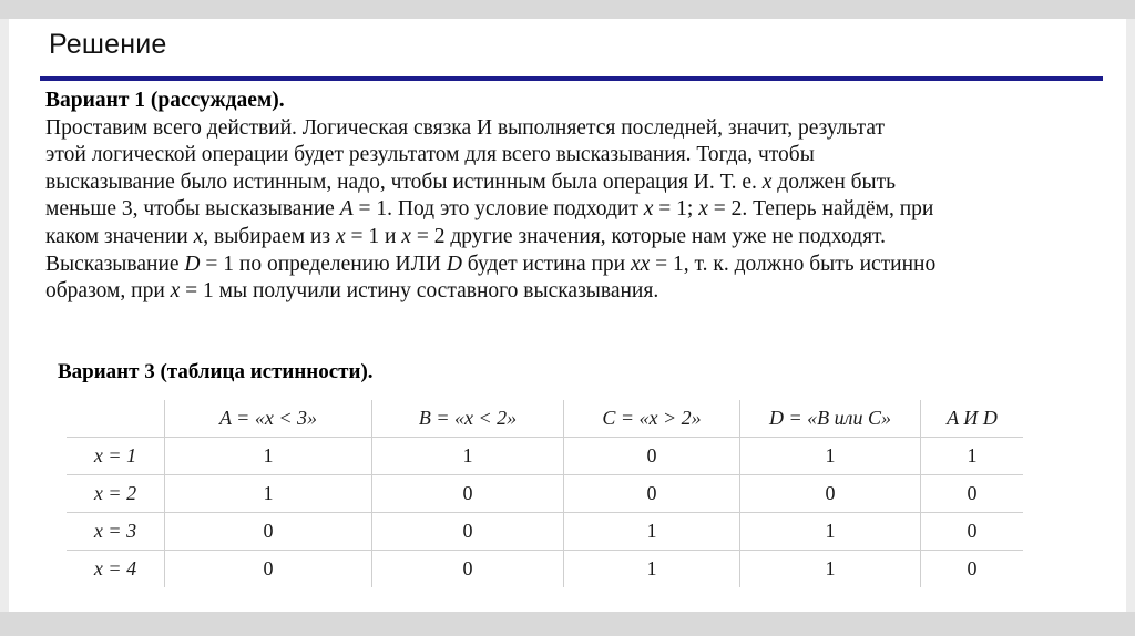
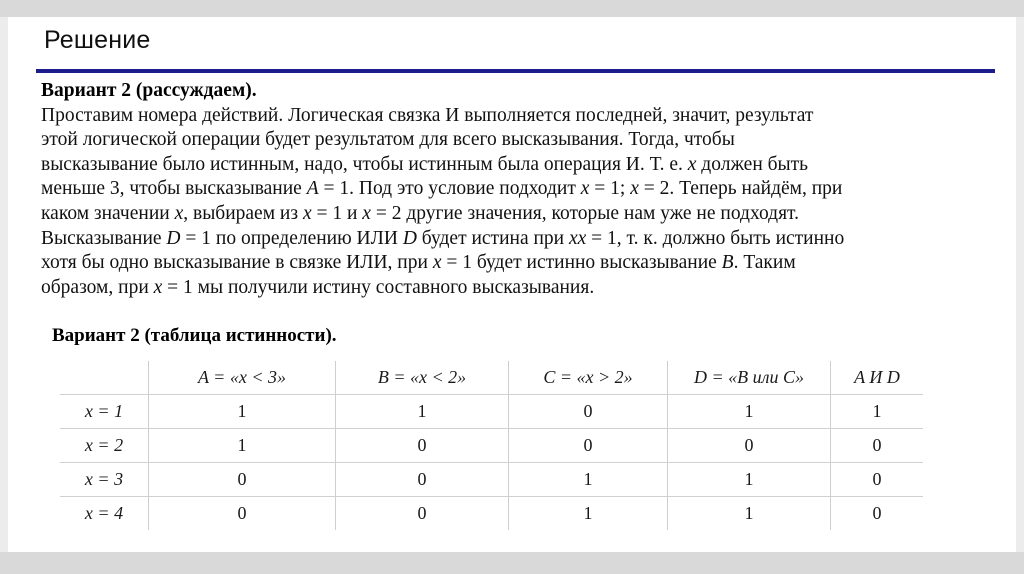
  Решение
- Вариант 1 (рассуждаем).
+ Вариант 2 (рассуждаем).
- Проставим всего действий. Логическая связка И выполняется последней, значит, результат
+ Проставим номера действий. Логическая связка И выполняется последней, значит, результат
  этой логической операции будет результатом для всего высказывания. Тогда, чтобы
  высказывание было истинным, надо, чтобы истинным была операция И. Т. е. x должен быть
  меньше 3, чтобы высказывание A = 1. Под это условие подходит x = 1; x = 2. Теперь найдём, при
  каком значении x, выбираем из x = 1 и x = 2 другие значения, которые нам уже не подходят.
  Высказывание D = 1 по определению ИЛИ D будет истина при xx = 1, т. к. должно быть истинно
+ хотя бы одно высказывание в связке ИЛИ, при x = 1 будет истинно высказывание B. Таким
  образом, при x = 1 мы получили истину составного высказывания.
- Вариант 3 (таблица истинности).
+ Вариант 2 (таблица истинности).
  	A = «x < 3»	B = «x < 2»	C = «x > 2»	D = «B или C»	A И D
  x = 1	1	1	0	1	1
  x = 2	1	0	0	0	0
  x = 3	0	0	1	1	0
  x = 4	0	0	1	1	0
